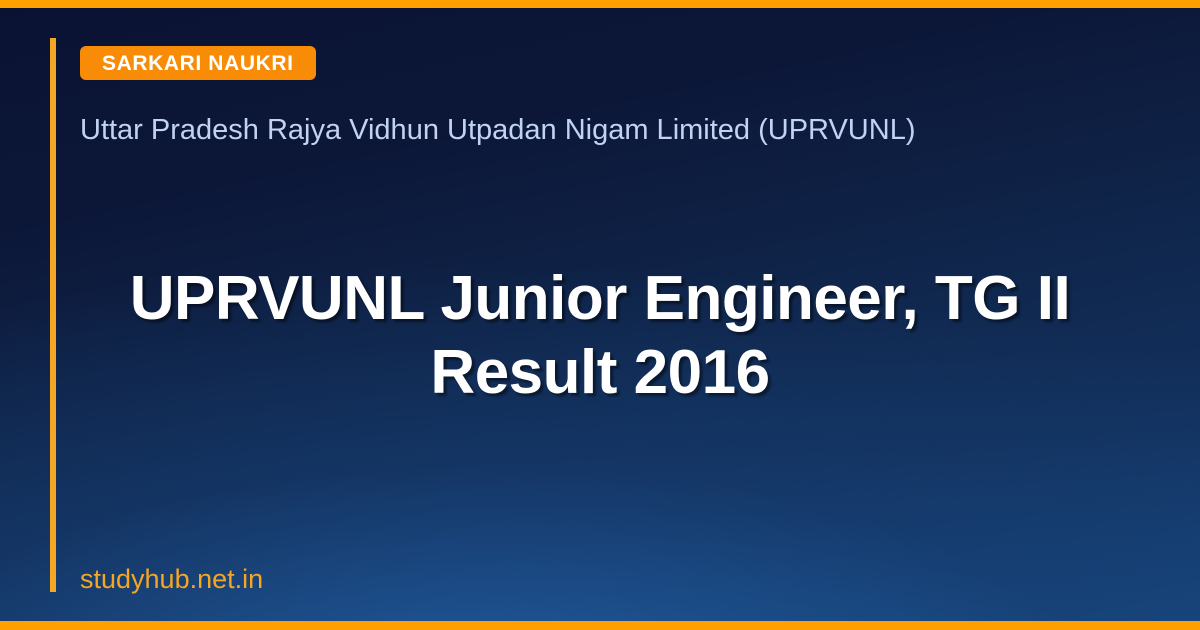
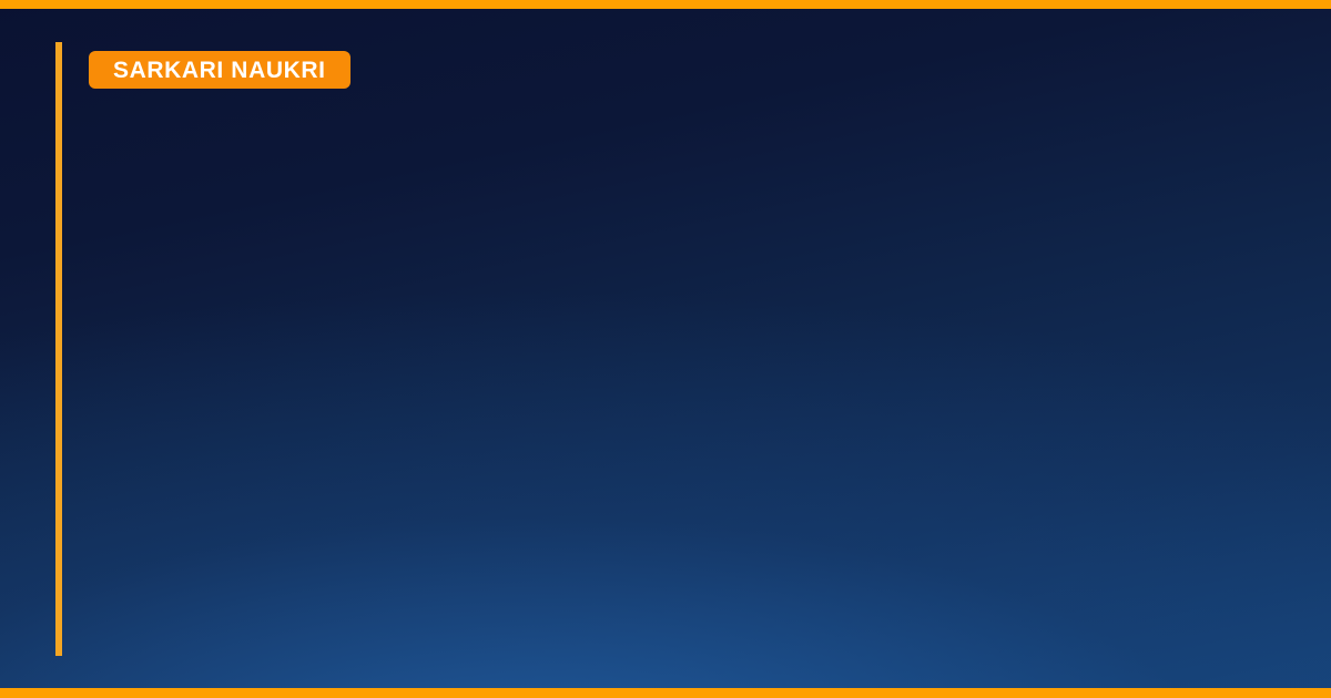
  SARKARI NAUKRI
- Uttar Pradesh Rajya Vidhun Utpadan Nigam Limited (UPRVUNL)
- UPRVUNL Junior Engineer, TG II Result 2016
- studyhub.net.in
